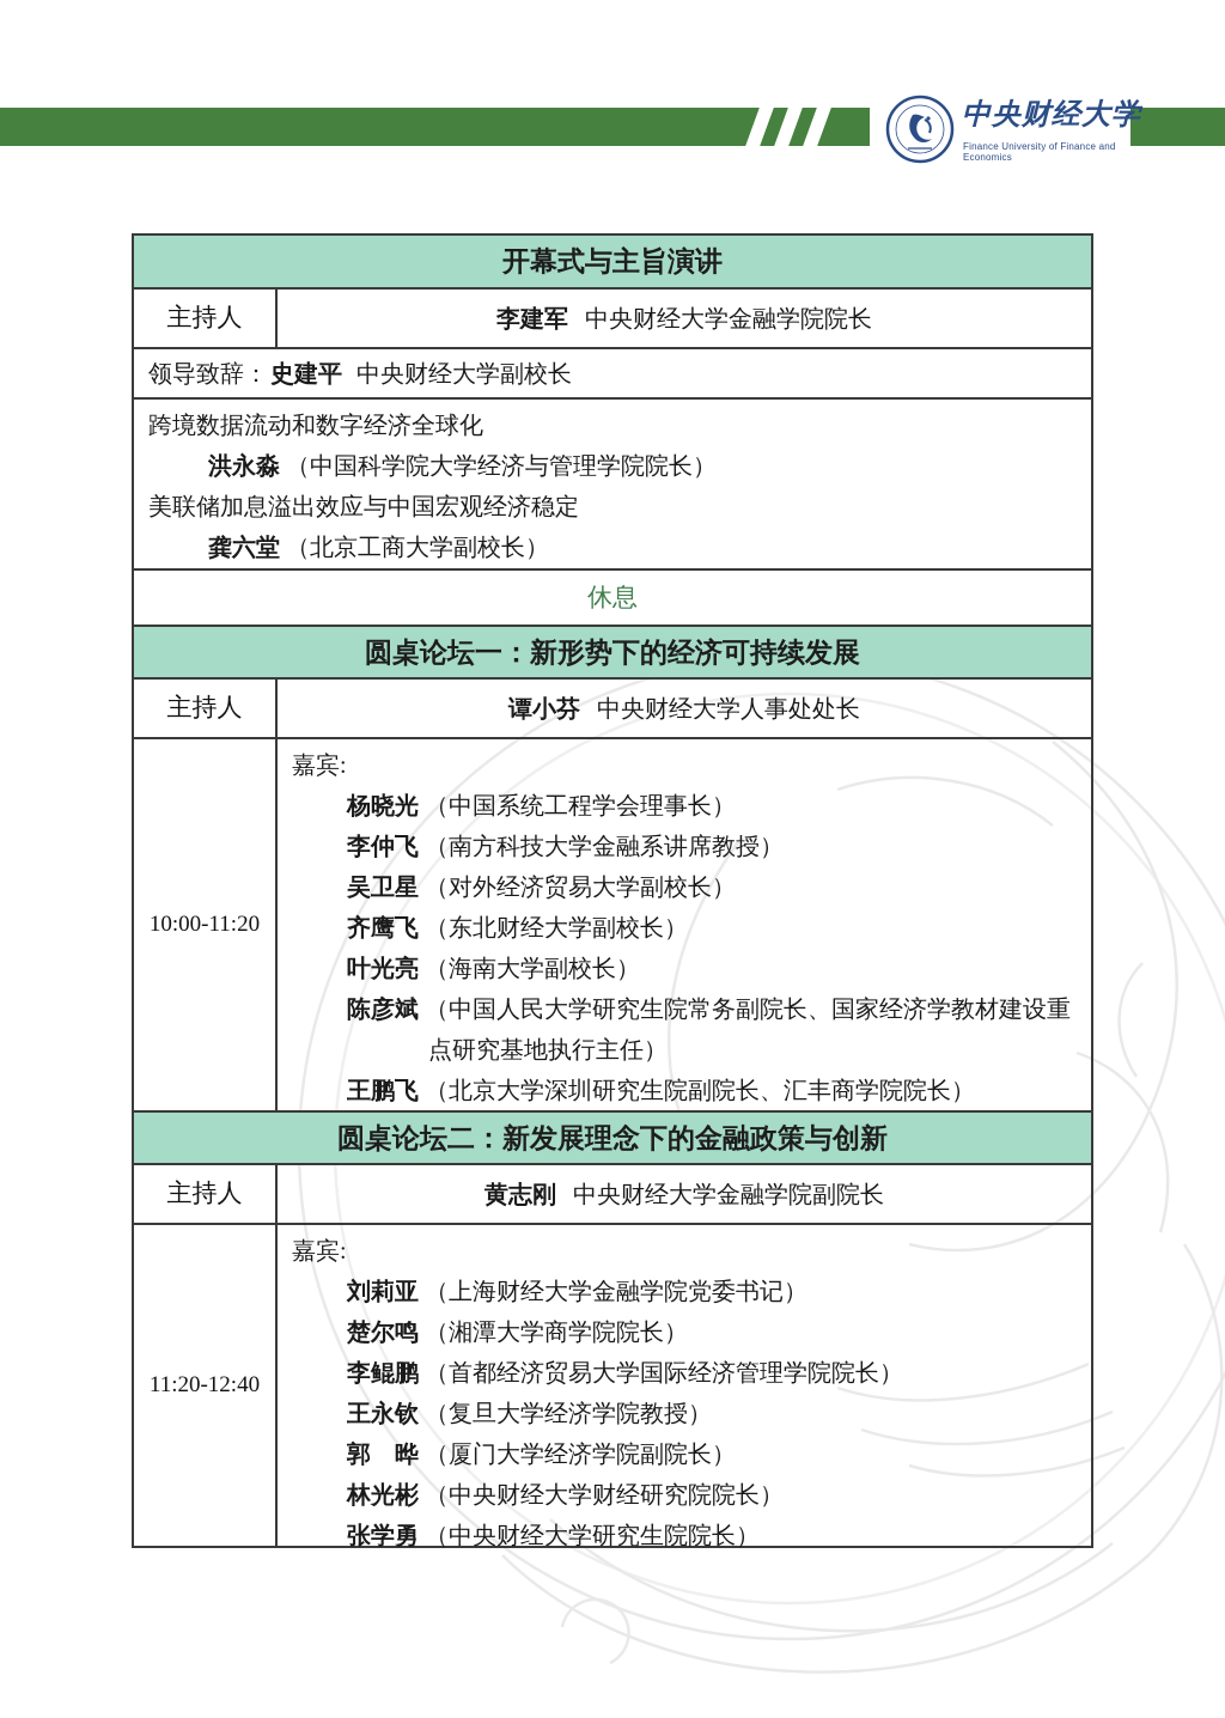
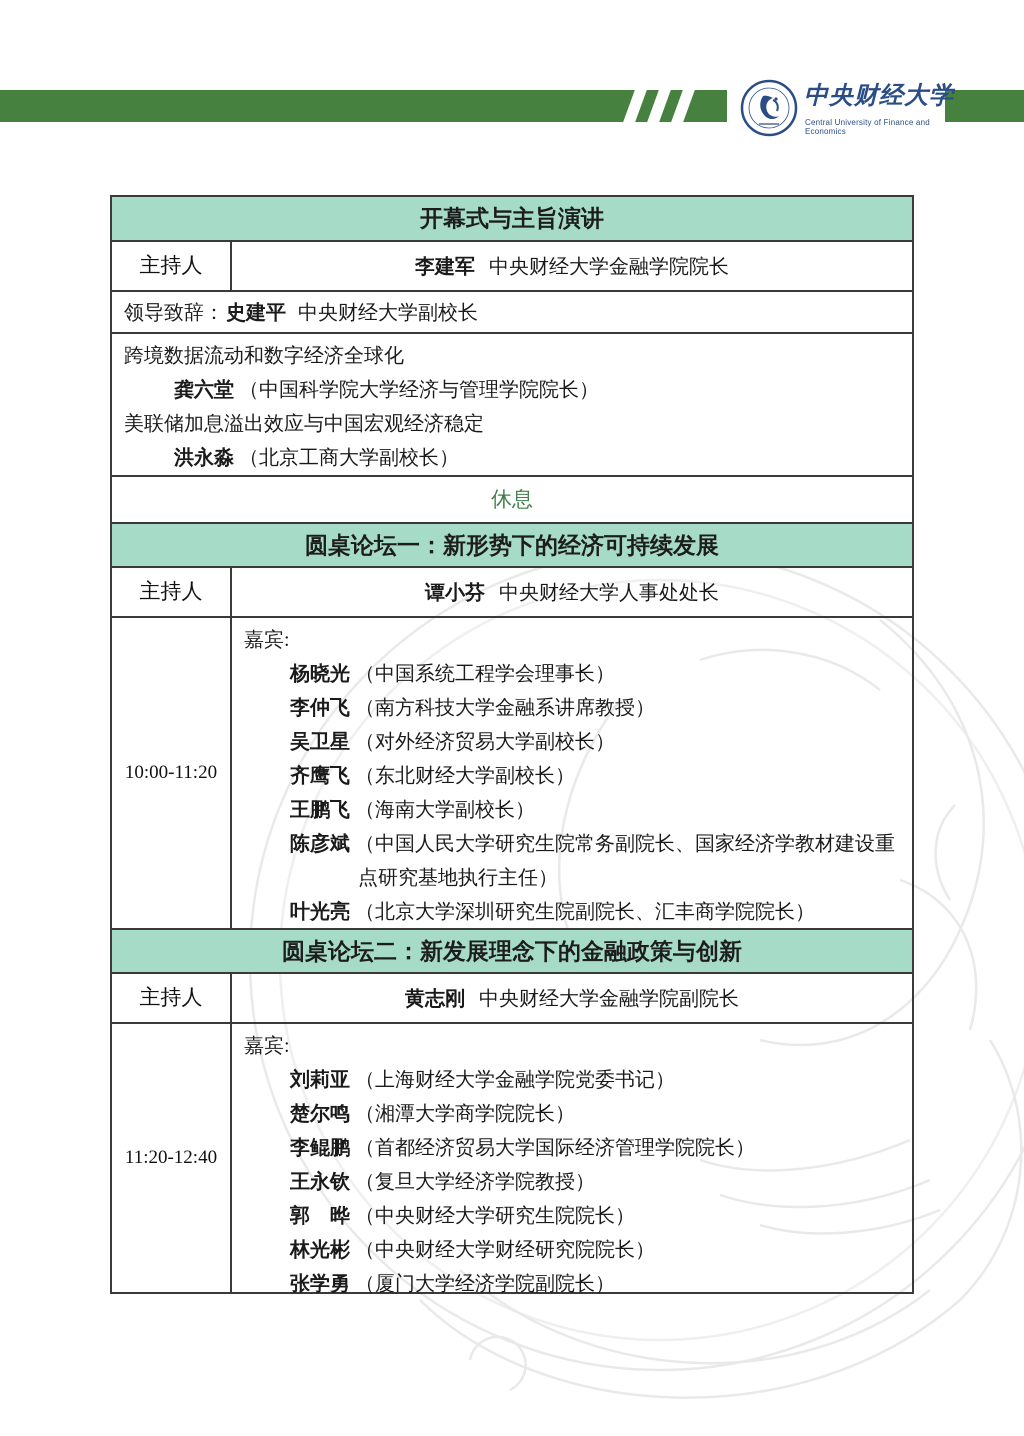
  中央财经大学
- Finance University of Finance and Economics
+ Central University of Finance and Economics
  开幕式与主旨演讲
  主持人
  李建军
  中央财经大学金融学院院长
  领导致辞：
  史建平
  中央财经大学副校长
  跨境数据流动和数字经济全球化
- 洪永淼 （中国科学院大学经济与管理学院院长）
+ 龚六堂 （中国科学院大学经济与管理学院院长）
  美联储加息溢出效应与中国宏观经济稳定
- 龚六堂 （北京工商大学副校长）
+ 洪永淼 （北京工商大学副校长）
  休息
  圆桌论坛一：新形势下的经济可持续发展
  主持人
  谭小芬
  中央财经大学人事处处长
  10:00-11:20
  嘉宾:
  杨晓光 （中国系统工程学会理事长）
  李仲飞 （南方科技大学金融系讲席教授）
  吴卫星 （对外经济贸易大学副校长）
  齐鹰飞 （东北财经大学副校长）
- 叶光亮 （海南大学副校长）
+ 王鹏飞 （海南大学副校长）
  陈彦斌 （中国人民大学研究生院常务副院长、国家经济学教材建设重点研究基地执行主任）
- 王鹏飞 （北京大学深圳研究生院副院长、汇丰商学院院长）
+ 叶光亮 （北京大学深圳研究生院副院长、汇丰商学院院长）
  圆桌论坛二：新发展理念下的金融政策与创新
  主持人
  黄志刚
  中央财经大学金融学院副院长
  11:20-12:40
  嘉宾:
  刘莉亚 （上海财经大学金融学院党委书记）
  楚尔鸣 （湘潭大学商学院院长）
  李鲲鹏 （首都经济贸易大学国际经济管理学院院长）
  王永钦 （复旦大学经济学院教授）
- 郭 晔 （厦门大学经济学院副院长）
+ 郭 晔 （中央财经大学研究生院院长）
  林光彬 （中央财经大学财经研究院院长）
- 张学勇 （中央财经大学研究生院院长）
+ 张学勇 （厦门大学经济学院副院长）
